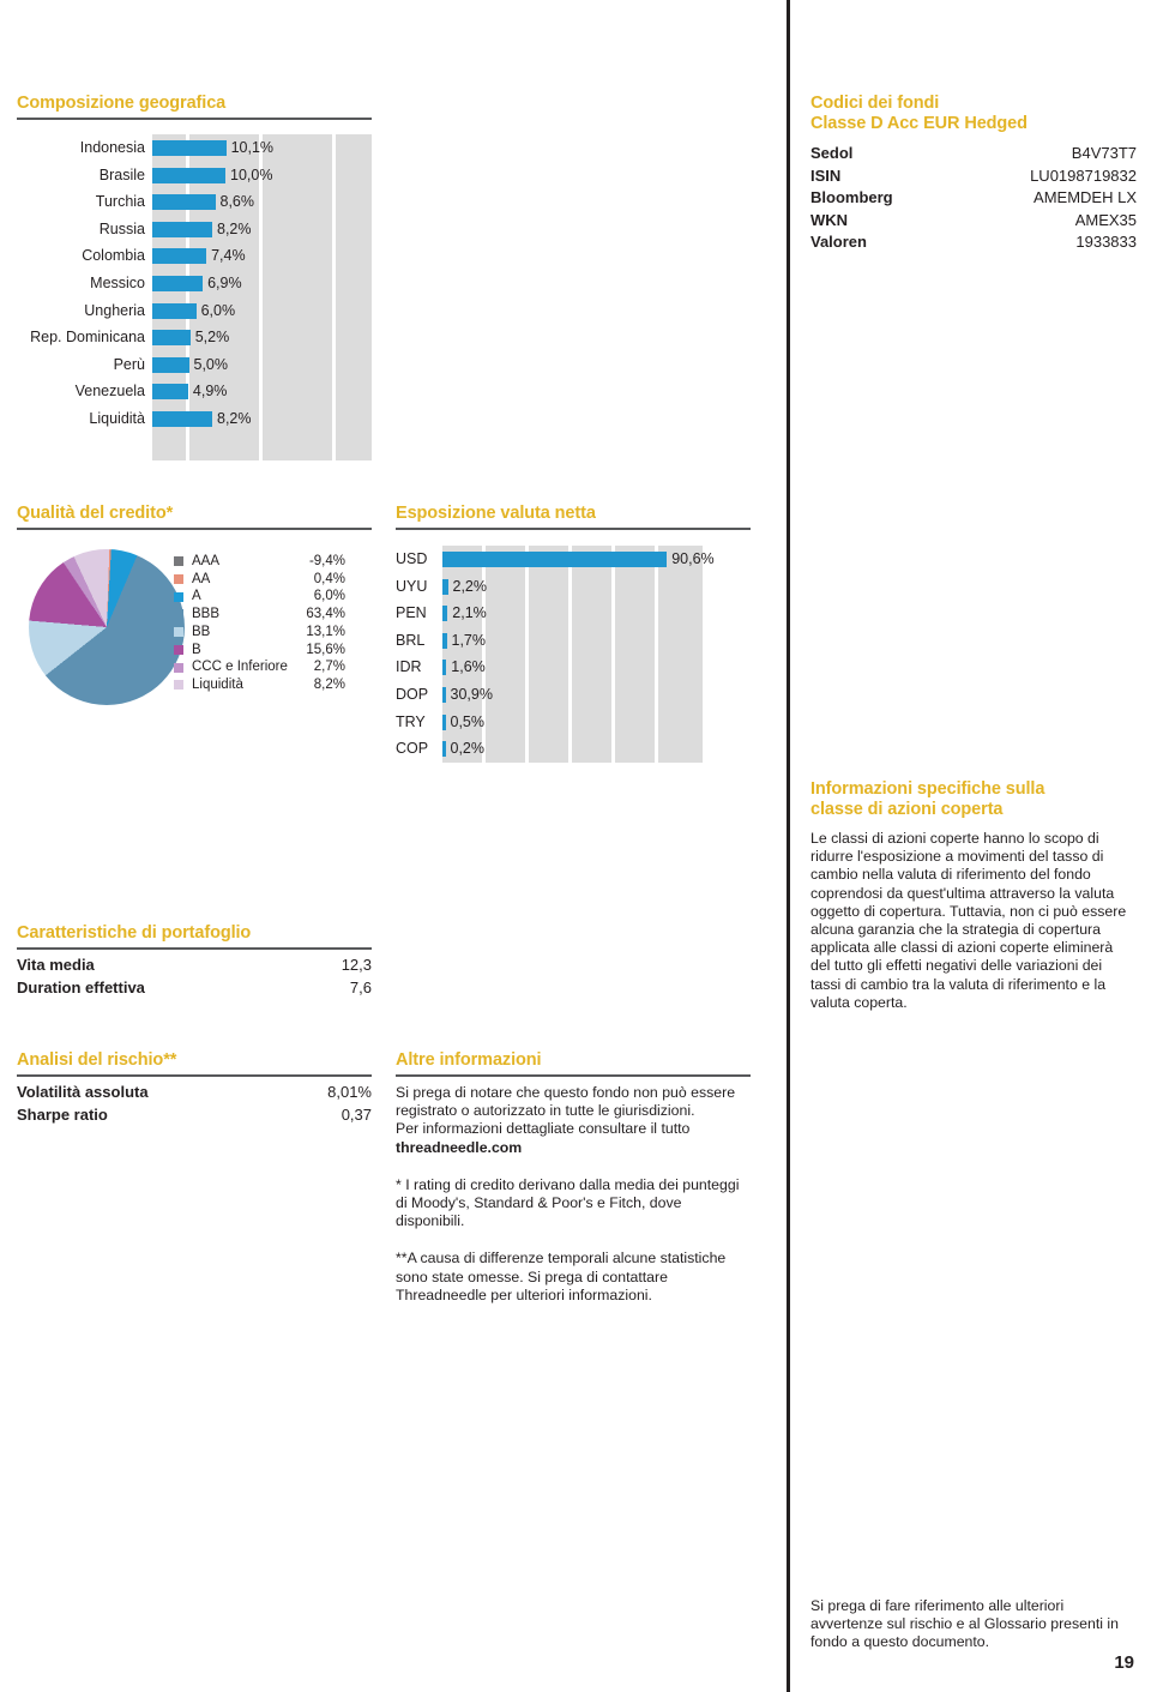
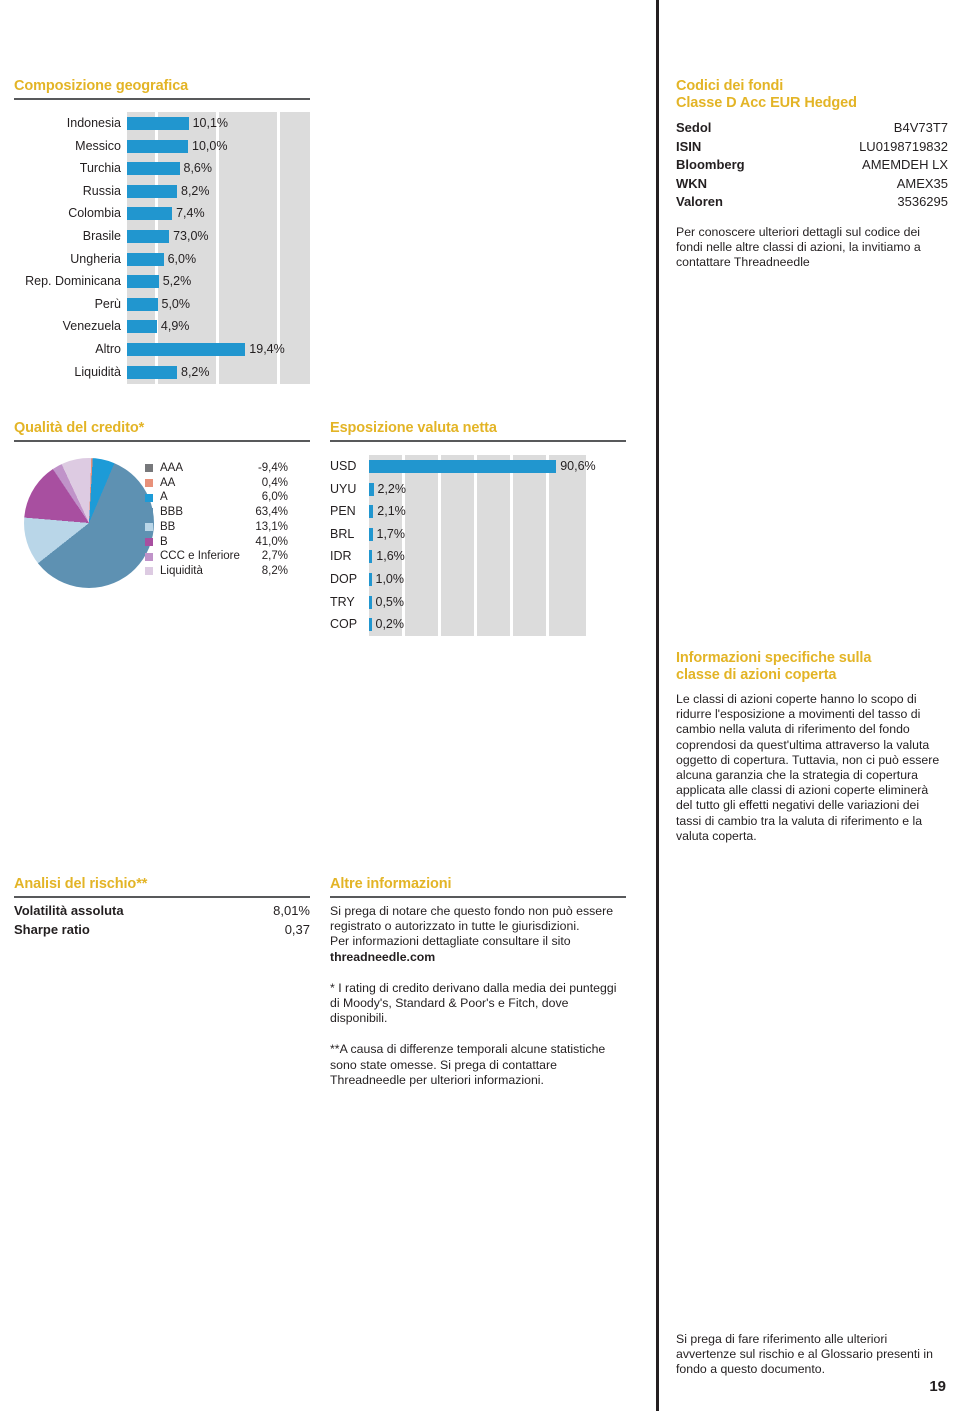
  Composizione geografica
  Indonesia
  10,1%
- Brasile
+ Messico
  10,0%
  Turchia
  8,6%
  Russia
  8,2%
  Colombia
  7,4%
- Messico
+ Brasile
- 6,9%
+ 73,0%
  Ungheria
  6,0%
  Rep. Dominicana
  5,2%
  Perù
  5,0%
  Venezuela
  4,9%
+ Altro
+ 19,4%
  Liquidità
  8,2%
  Codici dei fondi
  Classe D Acc EUR Hedged
  Sedol
  B4V73T7
  ISIN
  LU0198719832
  Bloomberg
  AMEMDEH LX
  WKN
  AMEX35
  Valoren
- 1933833
+ 3536295
+ Per conoscere ulteriori dettagli sul codice dei fondi nelle altre classi di azioni, la invitiamo a contattare Threadneedle
  Qualità del credito*
  AAA
  -9,4%
  AA
  0,4%
  A
  6,0%
  BBB
  63,4%
  BB
  13,1%
  B
- 15,6%
+ 41,0%
  CCC e Inferiore
  2,7%
  Liquidità
  8,2%
  Esposizione valuta netta
  USD
  90,6%
  UYU
  2,2%
  PEN
  2,1%
  BRL
  1,7%
  IDR
  1,6%
  DOP
- 30,9%
+ 1,0%
  TRY
  0,5%
  COP
  0,2%
  Informazioni specifiche sulla
  classe di azioni coperta
  Le classi di azioni coperte hanno lo scopo di ridurre l'esposizione a movimenti del tasso di cambio nella valuta di riferimento del fondo coprendosi da quest'ultima attraverso la valuta oggetto di copertura. Tuttavia, non ci può essere alcuna garanzia che la strategia di copertura applicata alle classi di azioni coperte eliminerà del tutto gli effetti negativi delle variazioni dei tassi di cambio tra la valuta di riferimento e la valuta coperta.
- Caratteristiche di portafoglio
- Vita media
- 12,3
- Duration effettiva
- 7,6
  Analisi del rischio**
  Volatilità assoluta
  8,01%
  Sharpe ratio
  0,37
  Altre informazioni
  Si prega di notare che questo fondo non può essere
  registrato o autorizzato in tutte le giurisdizioni.
- Per informazioni dettagliate consultare il tutto
+ Per informazioni dettagliate consultare il sito
  threadneedle.com
  * I rating di credito derivano dalla media dei punteggi di Moody's, Standard & Poor's e Fitch, dove disponibili.
  **A causa di differenze temporali alcune statistiche sono state omesse. Si prega di contattare Threadneedle per ulteriori informazioni.
  Si prega di fare riferimento alle ulteriori avvertenze sul rischio e al Glossario presenti in fondo a questo documento.
  19
